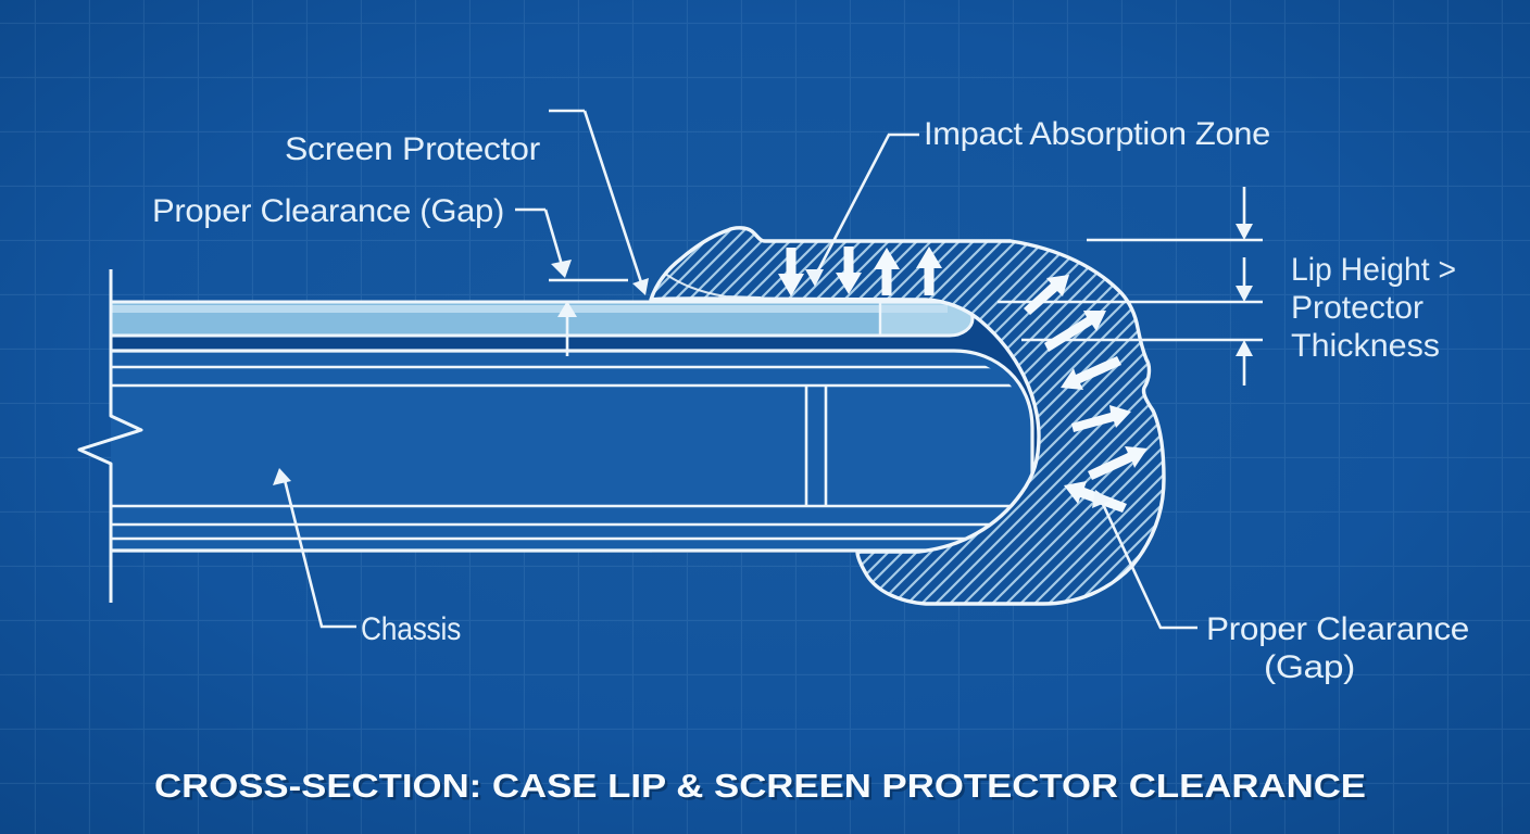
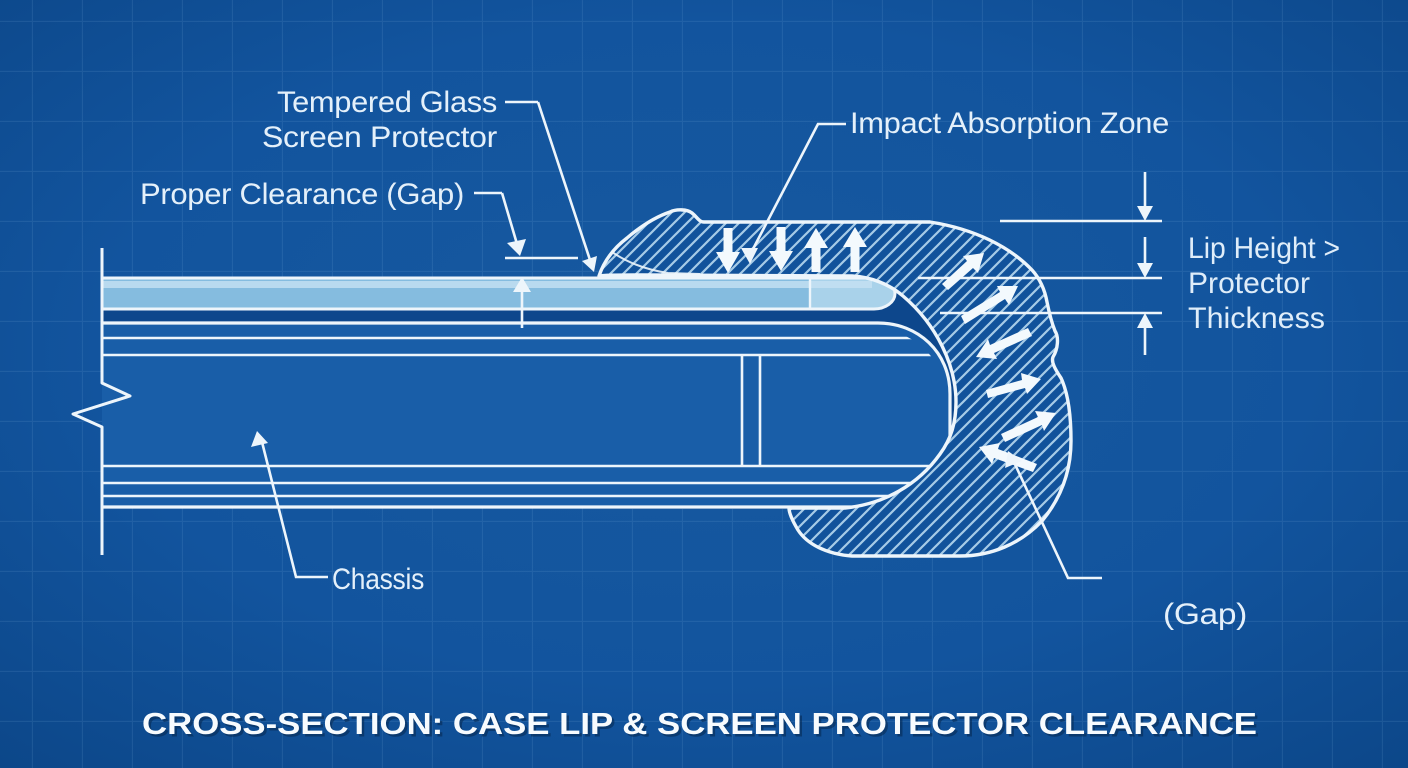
+ Tempered Glass
  Screen Protector
  Proper Clearance (Gap)
  Impact Absorption Zone
  Lip Height >
  Protector
  Thickness
  Chassis
- Proper Clearance
  (Gap)
  CROSS-SECTION: CASE LIP & SCREEN PROTECTOR CLEARANCE
